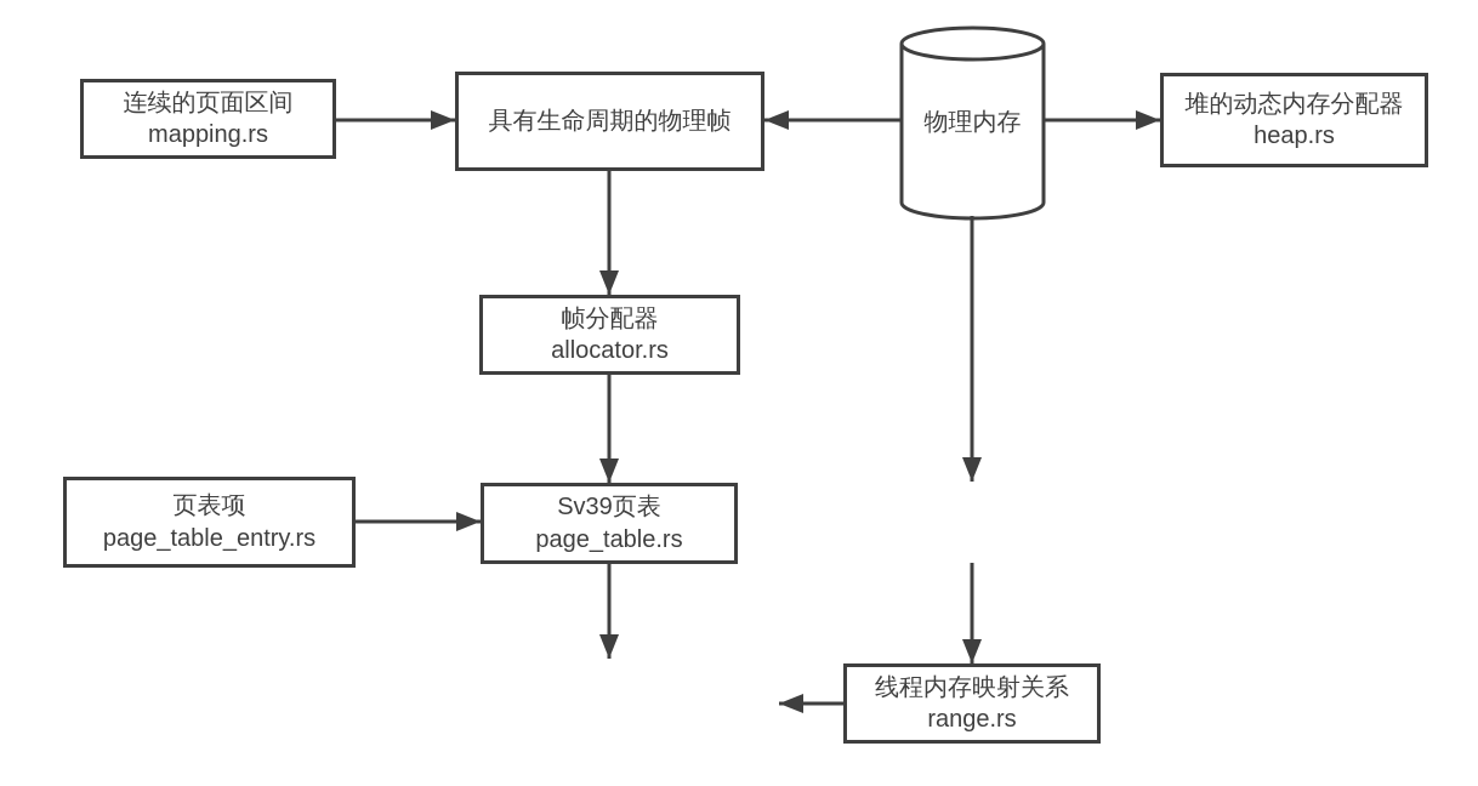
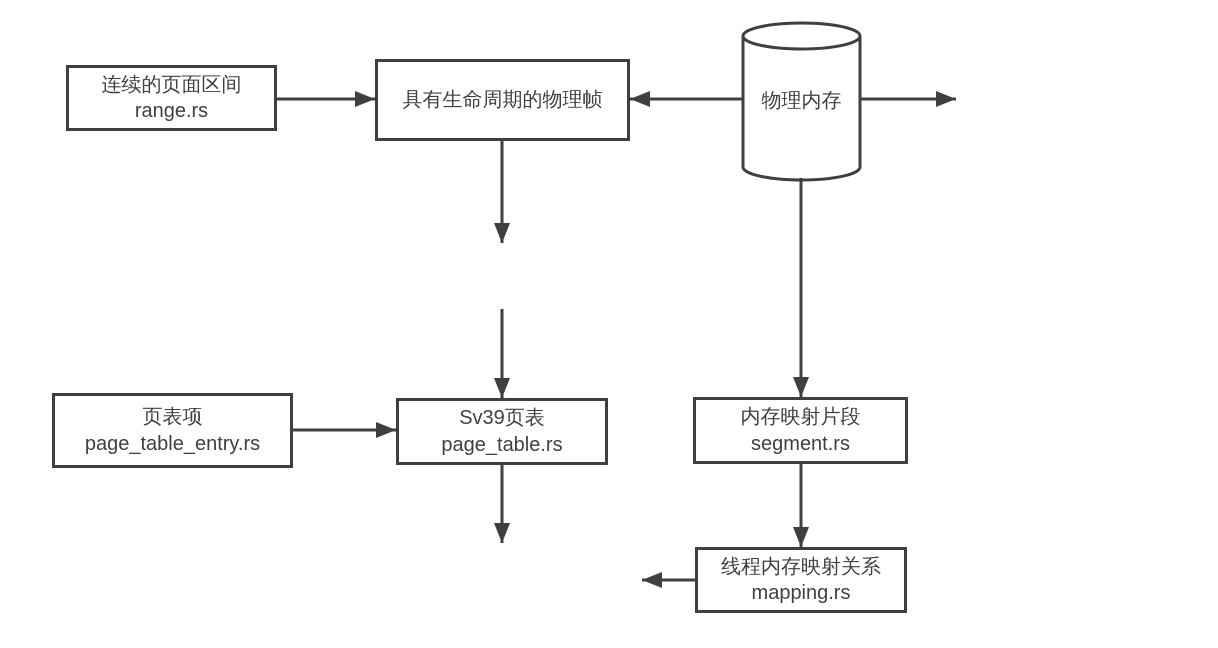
  连续的页面区间
- mapping.rs
+ range.rs
  具有生命周期的物理帧
  物理内存
- 堆的动态内存分配器
- heap.rs
- 帧分配器
- allocator.rs
  页表项
  page_table_entry.rs
  Sv39页表
  page_table.rs
+ 内存映射片段
+ segment.rs
  线程内存映射关系
- range.rs
+ mapping.rs
